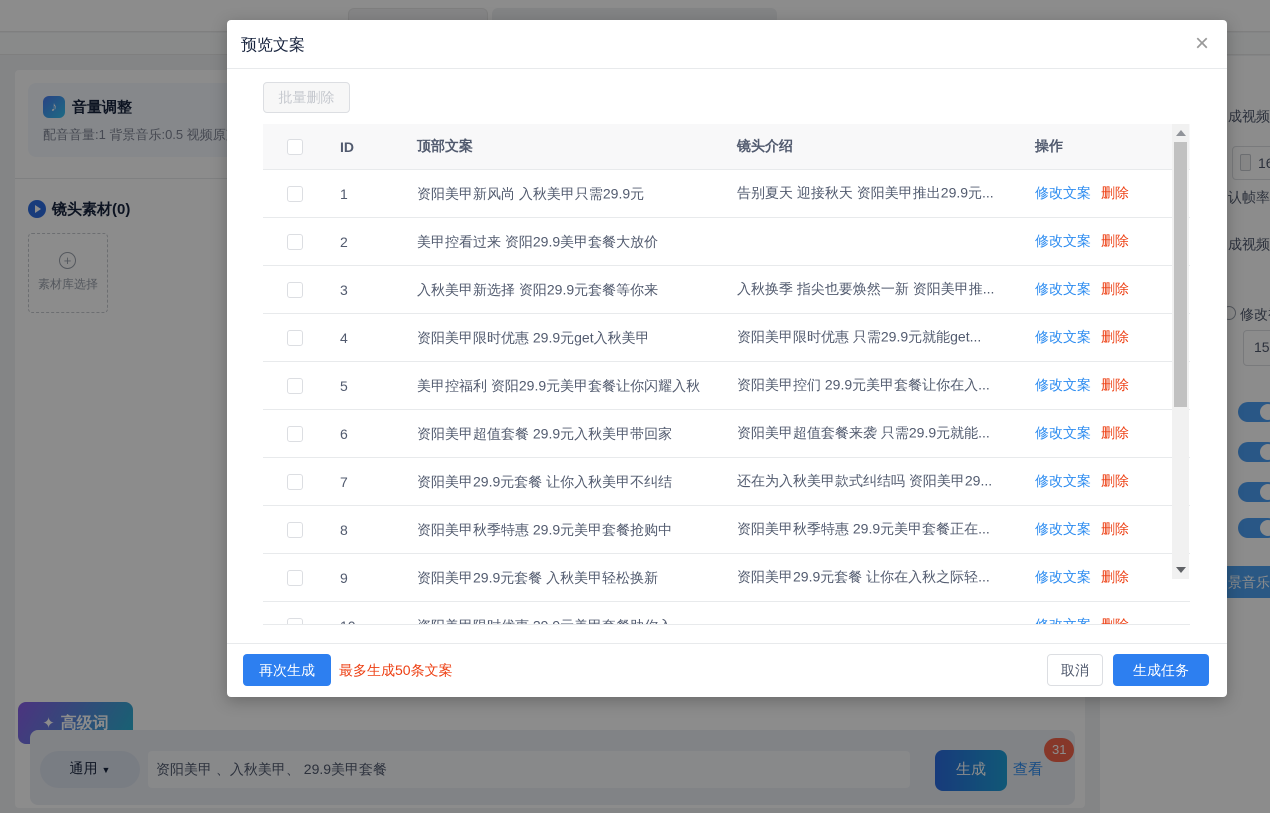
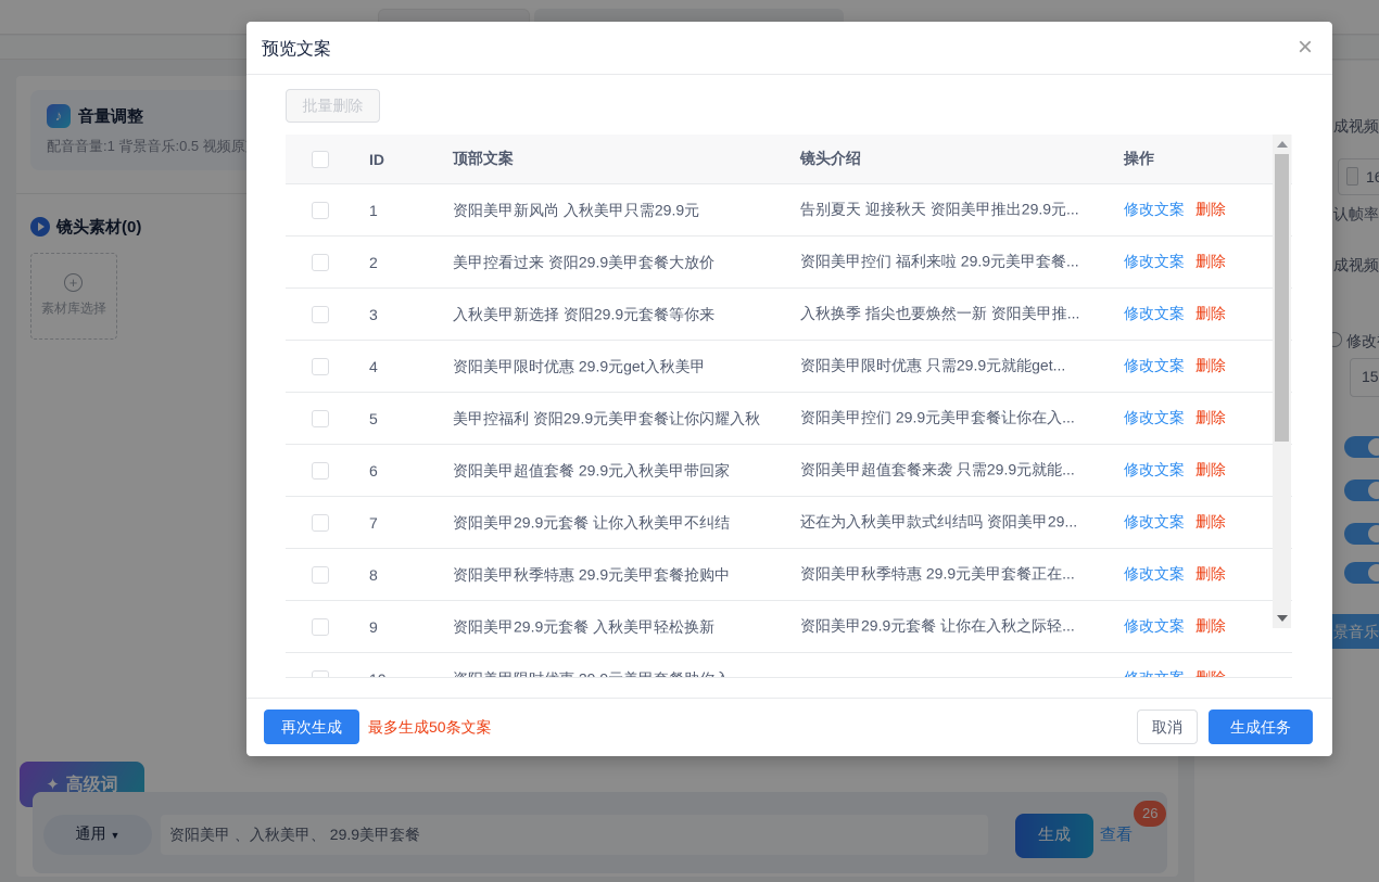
  ♪
  音量调整
  配音音量:1 背景音乐:0.5 视频原
  镜头素材(0)
  +
  素材库选择
  ✦
  高级词
  通用
  ▼
  资阳美甲 、入秋美甲、 29.9美甲套餐
  生成
  查看
- 31
+ 26
  成视频
  认帧率
  成视频
  15
  景音乐
  预览文案
  ×
  批量删除
  ID
  顶部文案
  镜头介绍
  操作
  1
  资阳美甲新风尚 入秋美甲只需29.9元
  告别夏天 迎接秋天 资阳美甲推出29.9元...
  修改文案 删除
  2
  美甲控看过来 资阳29.9美甲套餐大放价
+ 资阳美甲控们 福利来啦 29.9元美甲套餐...
  修改文案 删除
  3
  入秋美甲新选择 资阳29.9元套餐等你来
  入秋换季 指尖也要焕然一新 资阳美甲推...
  修改文案 删除
  4
  资阳美甲限时优惠 29.9元get入秋美甲
  资阳美甲限时优惠 只需29.9元就能get...
  修改文案 删除
  5
  美甲控福利 资阳29.9元美甲套餐让你闪耀入秋
  资阳美甲控们 29.9元美甲套餐让你在入...
  修改文案 删除
  6
  资阳美甲超值套餐 29.9元入秋美甲带回家
  资阳美甲超值套餐来袭 只需29.9元就能...
  修改文案 删除
  7
  资阳美甲29.9元套餐 让你入秋美甲不纠结
  还在为入秋美甲款式纠结吗 资阳美甲29...
  修改文案 删除
  8
  资阳美甲秋季特惠 29.9元美甲套餐抢购中
  资阳美甲秋季特惠 29.9元美甲套餐正在...
  修改文案 删除
  9
  资阳美甲29.9元套餐 入秋美甲轻松换新
  资阳美甲29.9元套餐 让你在入秋之际轻...
  修改文案 删除
  再次生成
  最多生成50条文案
  取消
  生成任务
